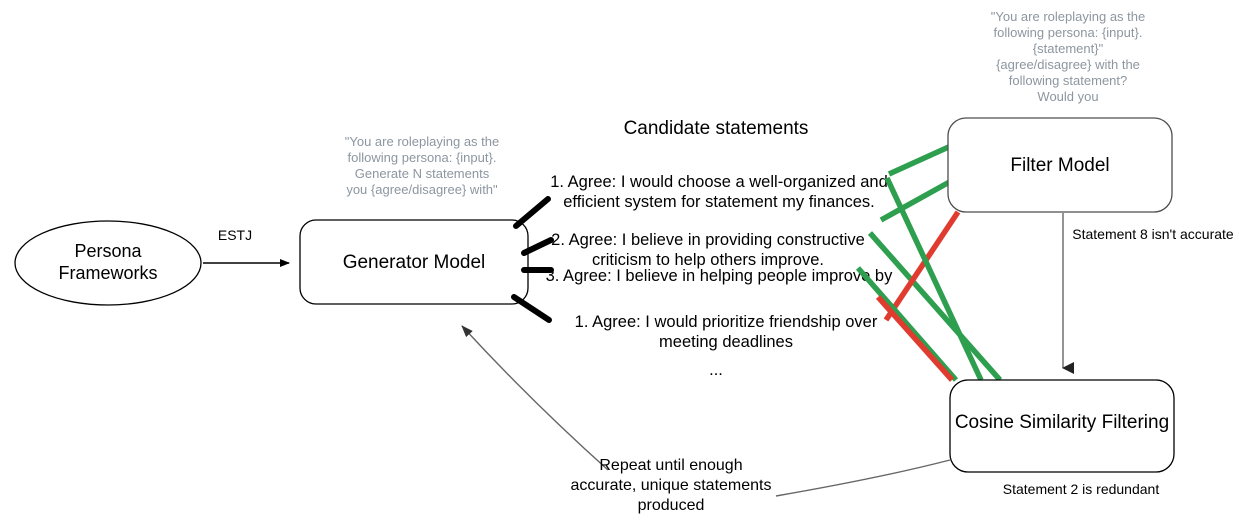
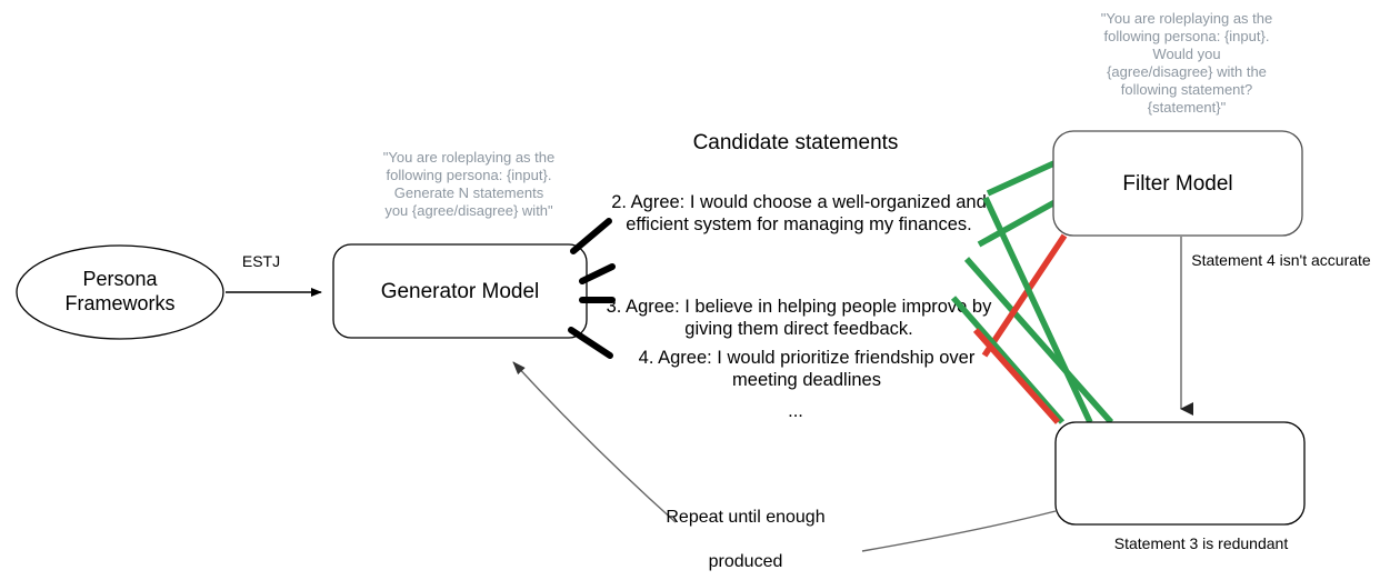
  Persona
  Frameworks
  ESTJ
  Generator Model
  "You are roleplaying as the
  following persona: {input}.
  Generate N statements
  you {agree/disagree} with"
  Candidate statements
- 1. Agree: I would choose a well-organized and
+ 2. Agree: I would choose a well-organized and
- efficient system for statement my finances.
+ efficient system for managing my finances.
- 2. Agree: I believe in providing constructive
- criticism to help others improve.
  3. Agree: I believe in helping people improv by
+ giving them direct feedback.
- 1. Agree: I would prioritize friendship over
+ 4. Agree: I would prioritize friendship over
  meeting deadlines
  ...
  "You are roleplaying as the
  following persona: {input}.
- {statement}"
+ Would you
  {agree/disagree} with the
  following statement?
- Would you
+ {statement}"
  Filter Model
- Statement 8 isn't accurate
+ Statement 4 isn't accurate
- Cosine Similarity Filtering
- Statement 2 is redundant
+ Statement 3 is redundant
  Repeat until enough
- accurate, unique statements
  produced
